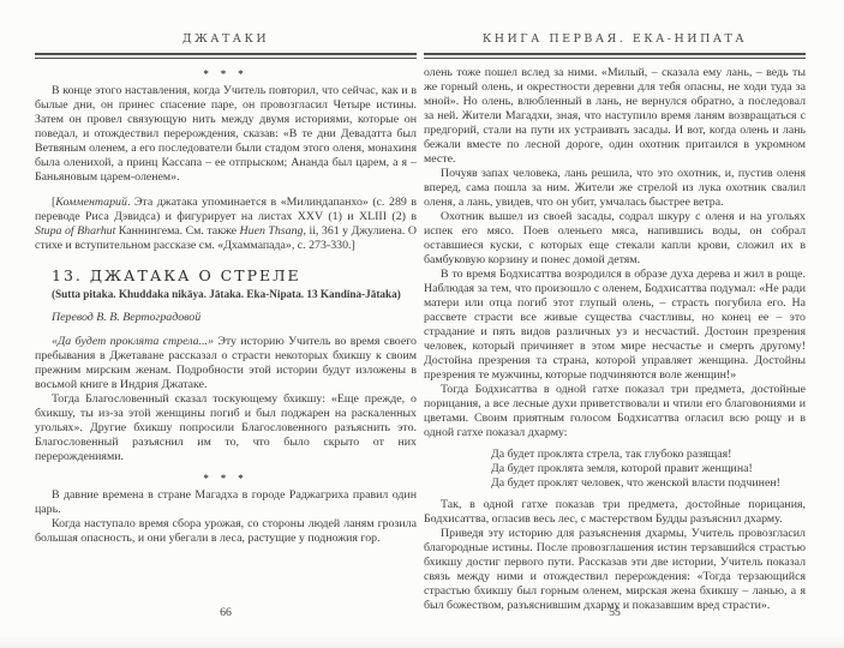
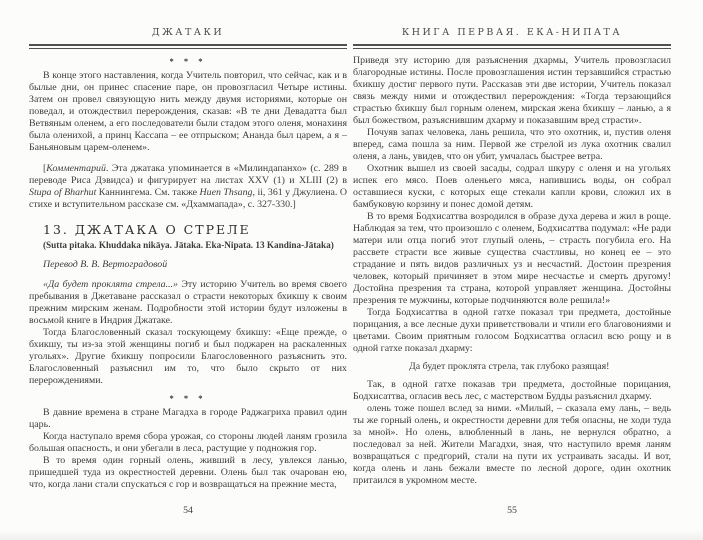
  ДЖАТАКИ
  * * *
  В конце этого наставления, когда Учитель повторил, что сейчас, как и в былые дни, он принес спасение паре, он провозгласил Четыре истины. Затем он провел связующую нить между двумя историями, которые он поведал, и отождествил перерождения, сказав: «В те дни Девадатта был Ветвяным оленем, а его последователи были стадом этого оленя, монахиня была оленихой, а принц Кассапа – ее отпрыском; Ананда был царем, а я – Баньяновым царем-оленем».
- [Комментарий. Эта джатака упоминается в «Милиндапанхо» (с. 289 в переводе Риса Дэвидса) и фигурирует на листах XXV (1) и XLIII (2) в Stupa of Bharhut Каннингема. См. также Huen Thsang, ii, 361 у Джулиена. О стихе и вступительном рассказе см. «Дхаммапада», с. 273-330.]
+ [Комментарий. Эта джатака упоминается в «Милиндапанхо» (с. 289 в переводе Риса Дэвидса) и фигурирует на листах XXV (1) и XLIII (2) в Stupa of Bharhut Каннингема. См. также Huen Thsang, ii, 361 у Джулиена. О стихе и вступительном рассказе см. «Дхаммапада», с. 327-330.]
  13. ДЖАТАКА О СТРЕЛЕ
  (Sutta pitaka. Khuddaka nikāya. Jātaka. Eka-Nipata. 13 Kandina-Jātaka)
  Перевод В. В. Вертоградовой
  «Да будет проклята стрела...» Эту историю Учитель во время своего пребывания в Джетаване рассказал о страсти некоторых бхикшу к своим прежним мирским женам. Подробности этой истории будут изложены в восьмой книге в Индрия Джатаке.
  Тогда Благословенный сказал тоскующему бхикшу: «Еще прежде, о бхикшу, ты из-за этой женщины погиб и был поджарен на раскаленных угольях». Другие бхикшу попросили Благословенного разъяснить это. Благословенный разъяснил им то, что было скрыто от них перерождениями.
  * * *
  В давние времена в стране Магадха в городе Раджагриха правил один царь.
  Когда наступало время сбора урожая, со стороны людей ланям грозила большая опасность, и они убегали в леса, растущие у подножия гор.
+ В то время один горный олень, живший в лесу, увлекся ланью, пришедшей туда из окрестностей деревни. Олень был так очарован ею, что, когда лани стали спускаться с гор и возвращаться на прежние места,
- 66
+ 54
  КНИГА ПЕРВАЯ. ЕКА-НИПАТА
- олень тоже пошел вслед за ними. «Милый, – сказала ему лань, – ведь ты же горный олень, и окрестности деревни для тебя опасны, не ходи туда за мной». Но олень, влюбленный в лань, не вернулся обратно, а последовал за ней. Жители Магадхи, зная, что наступило время ланям возвращаться с предгорий, стали на пути их устраивать засады. И вот, когда олень и лань бежали вместе по лесной дороге, один охотник притаился в укромном месте.
+ Приведя эту историю для разъяснения дхармы, Учитель провозгласил благородные истины. После провозглашения истин терзавшийся страстью бхикшу достиг первого пути. Рассказав эти две истории, Учитель показал связь между ними и отождествил перерождения: «Тогда терзающийся страстью бхикшу был горным оленем, мирская жена бхикшу – ланью, а я был божеством, разъяснившим дхарму и показавшим вред страсти».
- Почуяв запах человека, лань решила, что это охотник, и, пустив оленя вперед, сама пошла за ним. Жители же стрелой из лука охотник свалил оленя, а лань, увидев, что он убит, умчалась быстрее ветра.
+ Почуяв запах человека, лань решила, что это охотник, и, пустив оленя вперед, сама пошла за ним. Первой же стрелой из лука охотник свалил оленя, а лань, увидев, что он убит, умчалась быстрее ветра.
  Охотник вышел из своей засады, содрал шкуру с оленя и на угольях испек его мясо. Поев оленьего мяса, напившись воды, он собрал оставшиеся куски, с которых еще стекали капли крови, сложил их в бамбуковую корзину и понес домой детям.
- В то время Бодхисаттва возродился в образе духа дерева и жил в роще. Наблюдая за тем, что произошло с оленем, Бодхисаттва подумал: «Не ради матери или отца погиб этот глупый олень, – страсть погубила его. На рассвете страсти все живые существа счастливы, но конец ее – это страдание и пять видов различных уз и несчастий. Достоин презрения человек, который причиняет в этом мире несчастье и смерть другому! Достойна презрения та страна, которой управляет женщина. Достойны презрения те мужчины, которые подчиняются воле женщин!»
+ В то время Бодхисаттва возродился в образе духа дерева и жил в роще. Наблюдая за тем, что произошло с оленем, Бодхисаттва подумал: «Не ради матери или отца погиб этот глупый олень, – страсть погубила его. На рассвете страсти все живые существа счастливы, но конец ее – это страдание и пять видов различных уз и несчастий. Достоин презрения человек, который причиняет в этом мире несчастье и смерть другому! Достойна презрения та страна, которой управляет женщина. Достойны презрения те мужчины, которые подчиняются воле решила!»
  Тогда Бодхисаттва в одной гатхе показал три предмета, достойные порицания, а все лесные духи приветствовали и чтили его благовониями и цветами. Своим приятным голосом Бодхисаттва огласил всю рощу и в одной гатхе показал дхарму:
  Да будет проклята стрела, так глубоко разящая!
- Да будет проклята земля, которой правит женщина!
- Да будет проклят человек, что женской власти подчинен!
  Так, в одной гатхе показав три предмета, достойные порицания, Бодхисаттва, огласив весь лес, с мастерством Будды разъяснил дхарму.
- Приведя эту историю для разъяснения дхармы, Учитель провозгласил благородные истины. После провозглашения истин терзавшийся страстью бхикшу достиг первого пути. Рассказав эти две истории, Учитель показал связь между ними и отождествил перерождения: «Тогда терзающийся страстью бхикшу был горным оленем, мирская жена бхикшу – ланью, а я был божеством, разъяснившим дхарму и показавшим вред страсти».
+ олень тоже пошел вслед за ними. «Милый, – сказала ему лань, – ведь ты же горный олень, и окрестности деревни для тебя опасны, не ходи туда за мной». Но олень, влюбленный в лань, не вернулся обратно, а последовал за ней. Жители Магадхи, зная, что наступило время ланям возвращаться с предгорий, стали на пути их устраивать засады. И вот, когда олень и лань бежали вместе по лесной дороге, один охотник притаился в укромном месте.
  55
